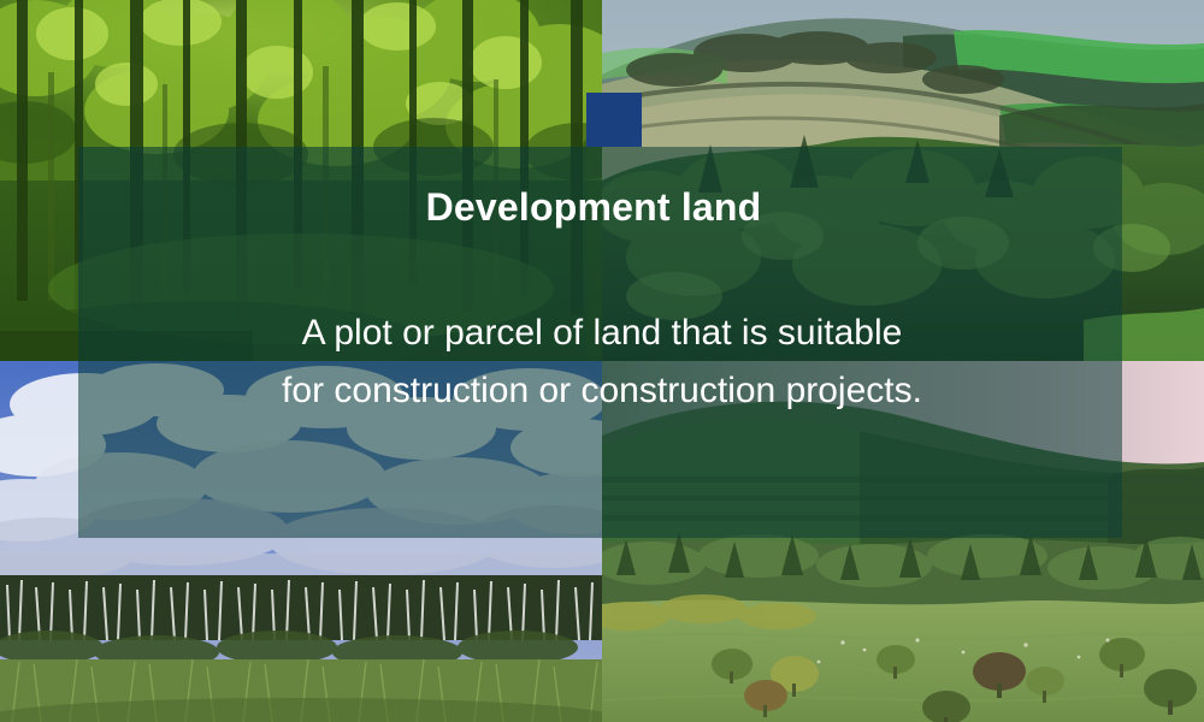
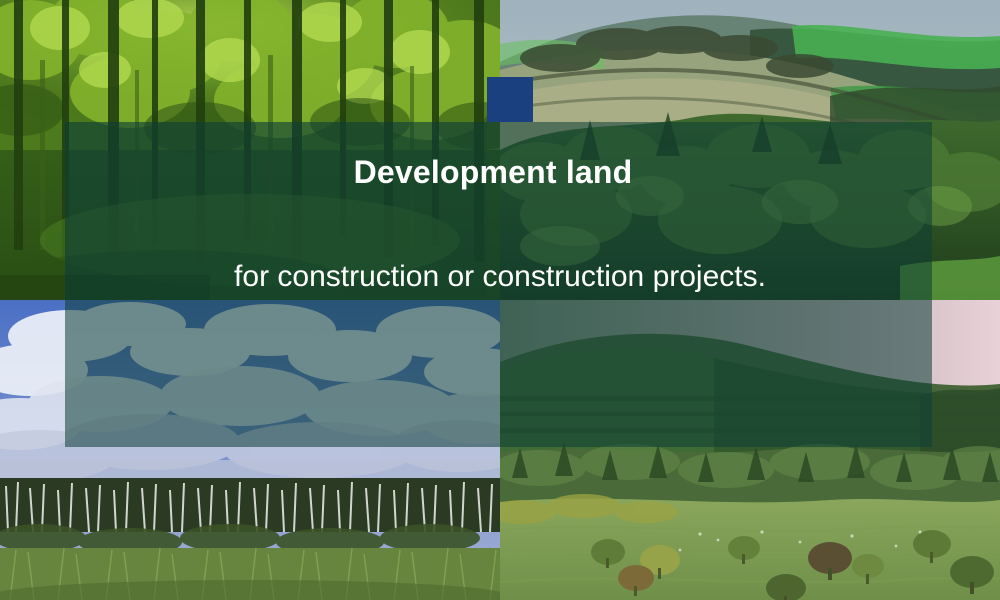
  Development land
- A plot or parcel of land that is suitable
  for construction or construction projects.
